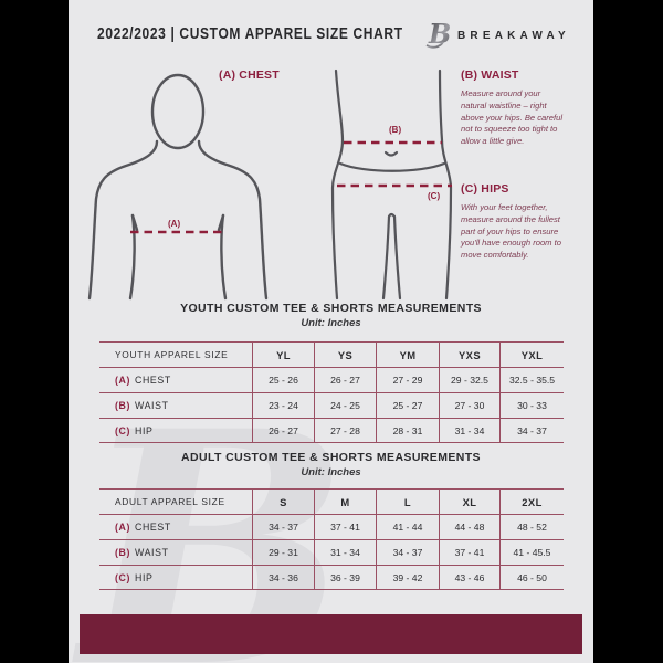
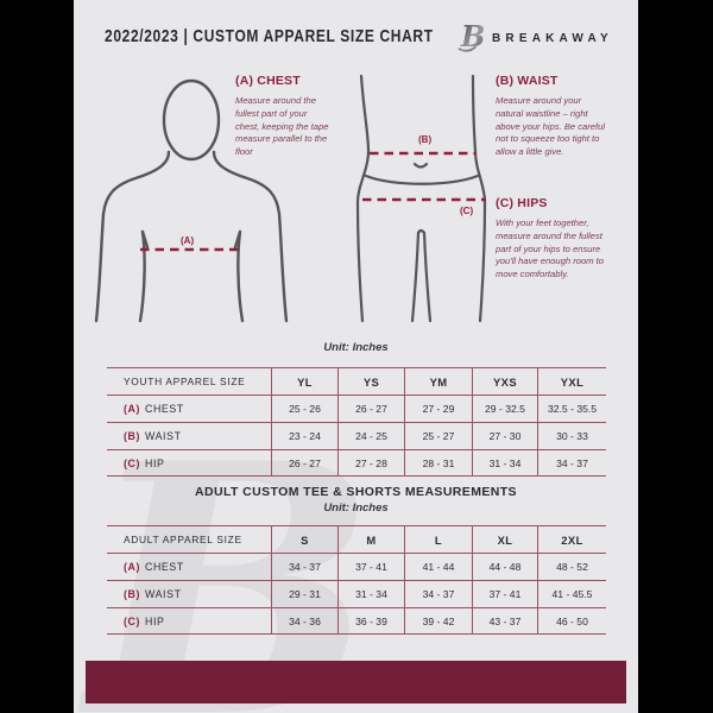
  B
  2022/2023 | CUSTOM APPAREL SIZE CHART
  B
  BREAKAWAY
  (A)
  (B)
  (C)
  (A) CHEST
+ Measure around the fullest part of your chest, keeping the tape measure parallel to the floor
  (B) WAIST
  Measure around your natural waistline – right above your hips. Be careful not to squeeze too tight to allow a little give.
  (C) HIPS
  With your feet together, measure around the fullest part of your hips to ensure you'll have enough room to move comfortably.
- YOUTH CUSTOM TEE & SHORTS MEASUREMENTS
  Unit: Inches
  YOUTH APPAREL SIZE
  YL
  YS
  YM
  YXS
  YXL
  (A)
  CHEST
  25 - 26
  26 - 27
  27 - 29
  29 - 32.5
  32.5 - 35.5
  (B)
  WAIST
  23 - 24
  24 - 25
  25 - 27
  27 - 30
  30 - 33
  (C)
  HIP
  26 - 27
  27 - 28
  28 - 31
  31 - 34
  34 - 37
  ADULT CUSTOM TEE & SHORTS MEASUREMENTS
  Unit: Inches
  ADULT APPAREL SIZE
  S
  M
  L
  XL
  2XL
  (A)
  CHEST
  34 - 37
  37 - 41
  41 - 44
  44 - 48
  48 - 52
  (B)
  WAIST
  29 - 31
  31 - 34
  34 - 37
  37 - 41
  41 - 45.5
  (C)
  HIP
  34 - 36
  36 - 39
  39 - 42
- 43 - 46
+ 43 - 37
  46 - 50
